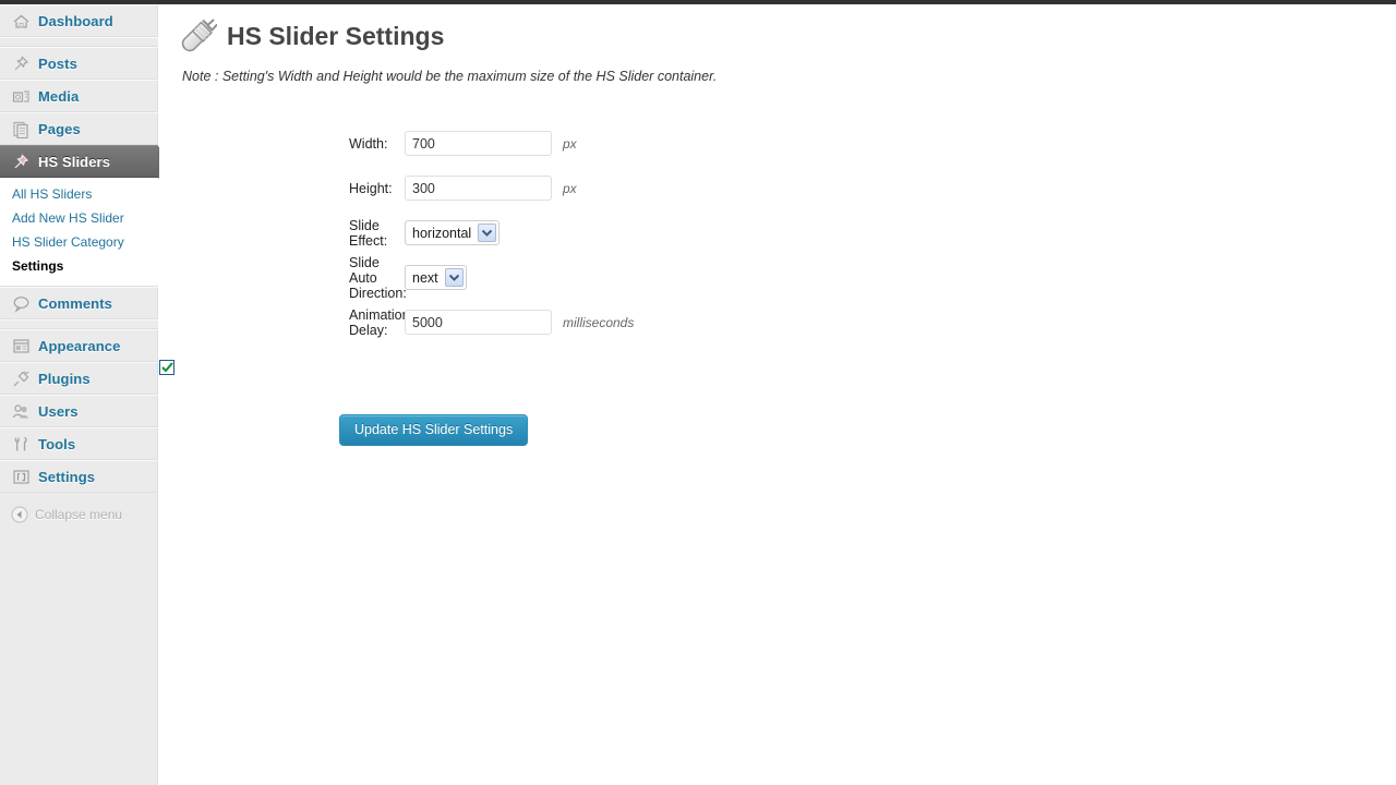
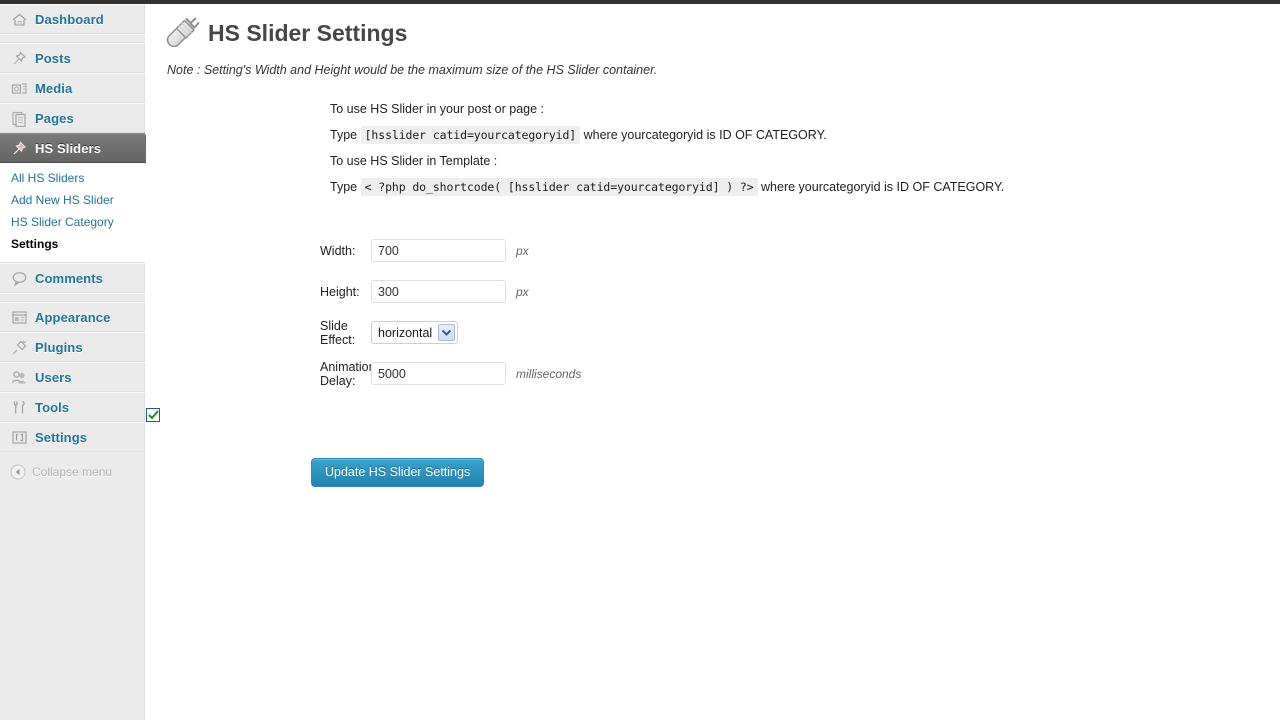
  Dashboard
  Posts
  Media
  Pages
  HS Sliders
  All HS Sliders
  Add New HS Slider
  HS Slider Category
  Settings
  Comments
  Appearance
  Plugins
  Users
  Tools
  Settings
  Collapse menu
  HS Slider Settings
  Note : Setting's Width and Height would be the maximum size of the HS Slider container.
+ To use HS Slider in your post or page :
+ Type [hsslider catid=yourcategoryid] where yourcategoryid is ID OF CATEGORY.
+ To use HS Slider in Template :
+ Type < ?php do_shortcode( [hsslider catid=yourcategoryid] ) ?> where yourcategoryid is ID OF CATEGORY.
  Width:
  700
  px
  Height:
  300
  px
  Slide Effect:
  horizontal
- Slide Auto Direction:
- next
  Animatio Delay:
  5000
  milliseconds
  Update HS Slider Settings
